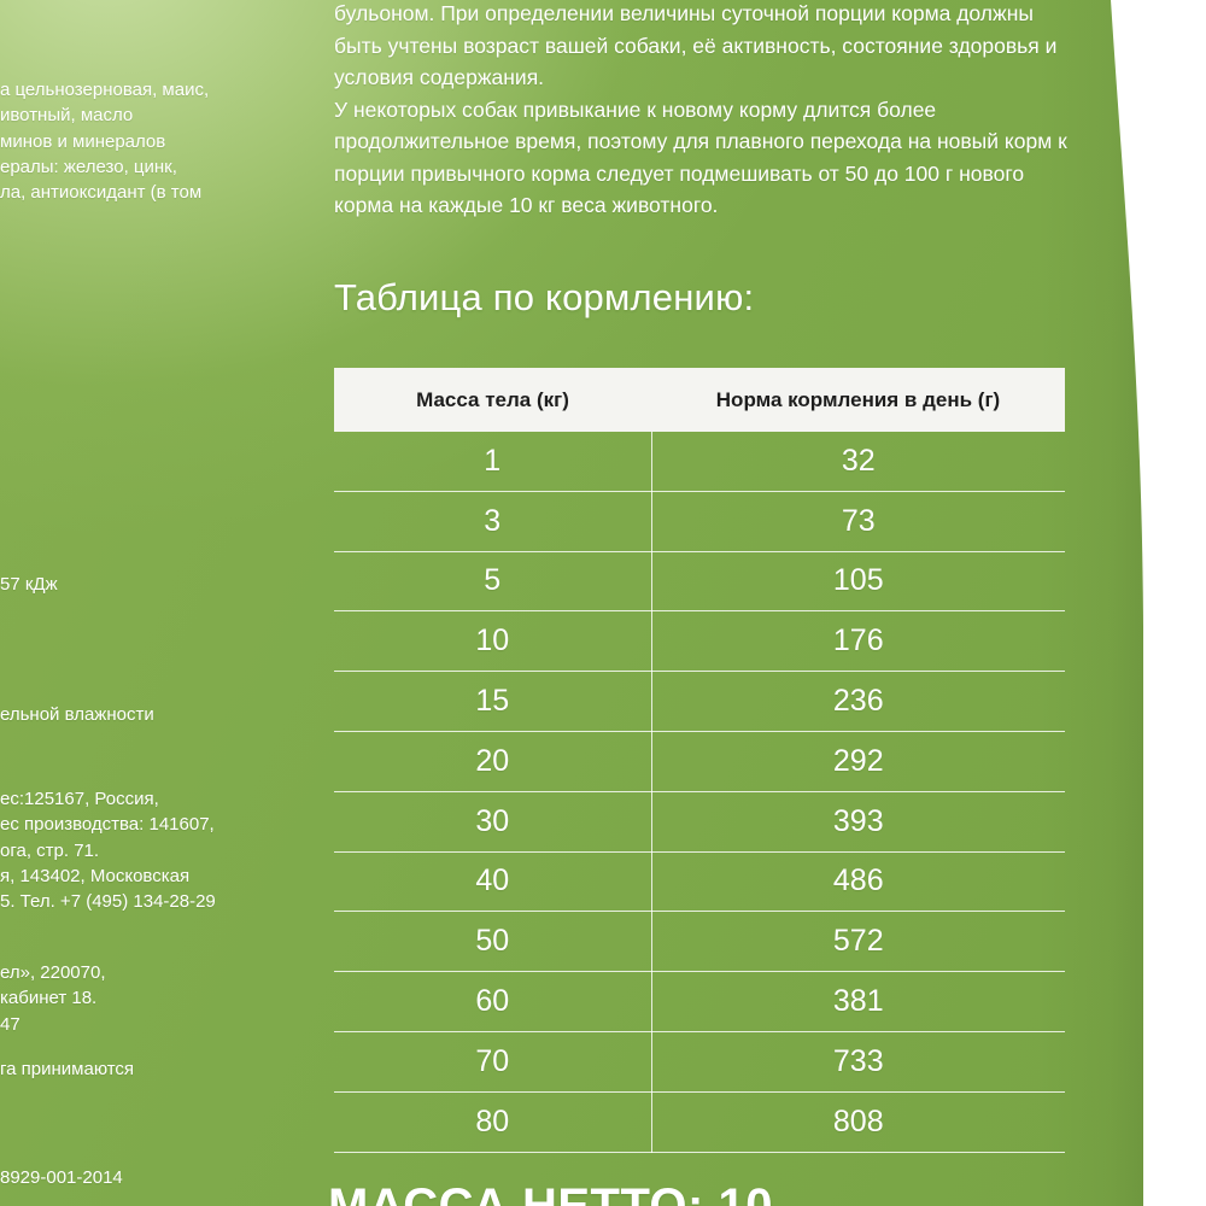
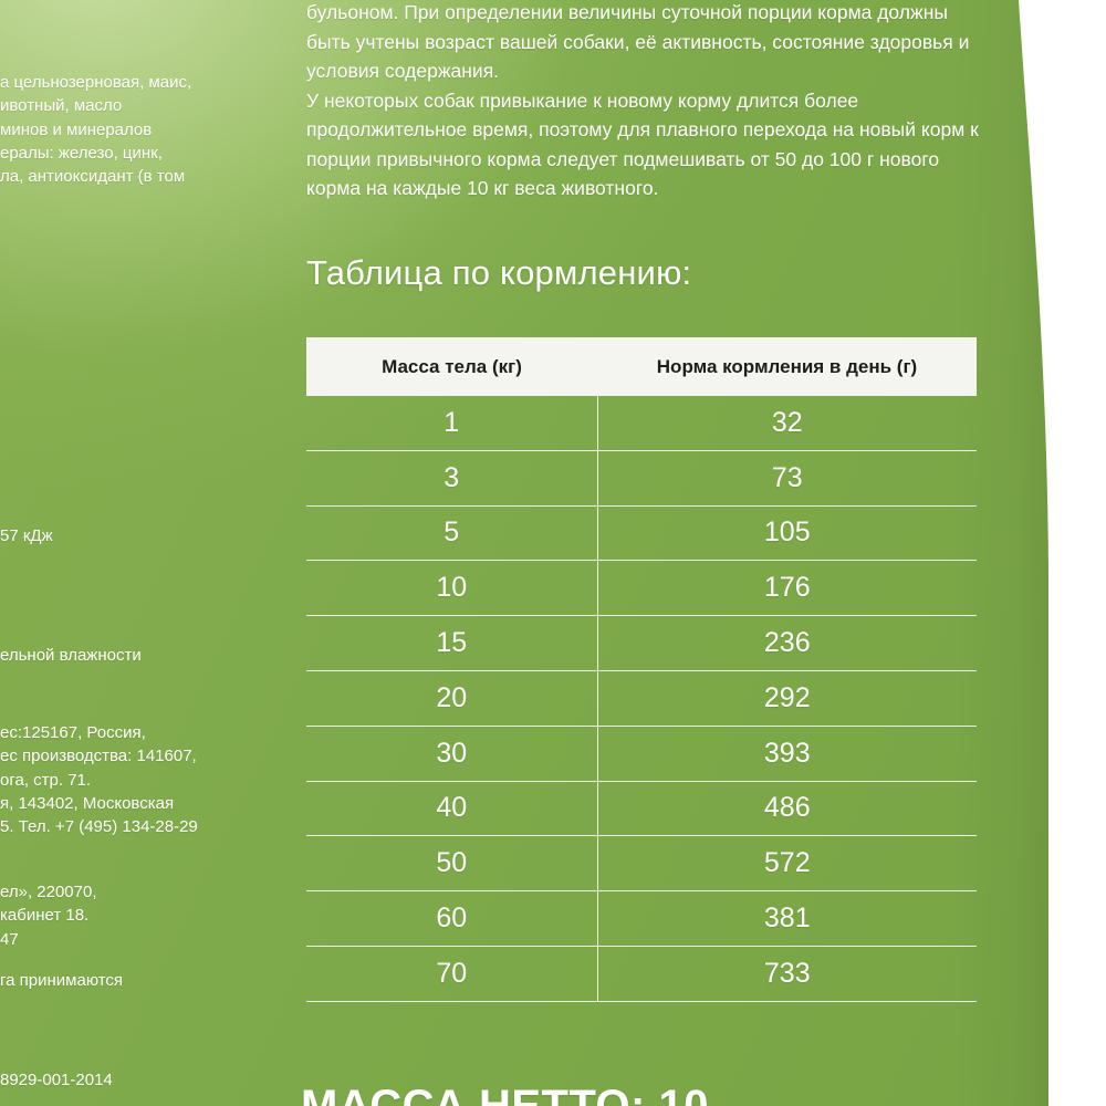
  а цельнозерновая, маис,
  ивотный, масло
  минов и минералов
  ералы: железо, цинк,
  ла, антиоксидант (в том
  57 кДж
  ельной влажности
  ес:125167, Россия,
  ес производства: 141607,
  ога, стр. 71.
  я, 143402, Московская
  5. Тел. +7 (495) 134-28-29
  ел», 220070,
  кабинет 18.
  47
  га принимаются
  8929-001-2014
  бульоном. При определении величины суточной порции корма должны быть учтены возраст вашей собаки, её активность, состояние здоровья и условия содержания.
  У некоторых собак привыкание к новому корму длится более продолжительное время, поэтому для плавного перехода на новый корм к порции привычного корма следует подмешивать от 50 до 100 г нового корма на каждые 10 кг веса животного.
  Таблица по кормлению:
  Масса тела (кг)	Норма кормления в день (г)
  1	32
  3	73
  5	105
  10	176
  15	236
  20	292
  30	393
  40	486
  50	572
  60	381
  70	733
- 80	808
